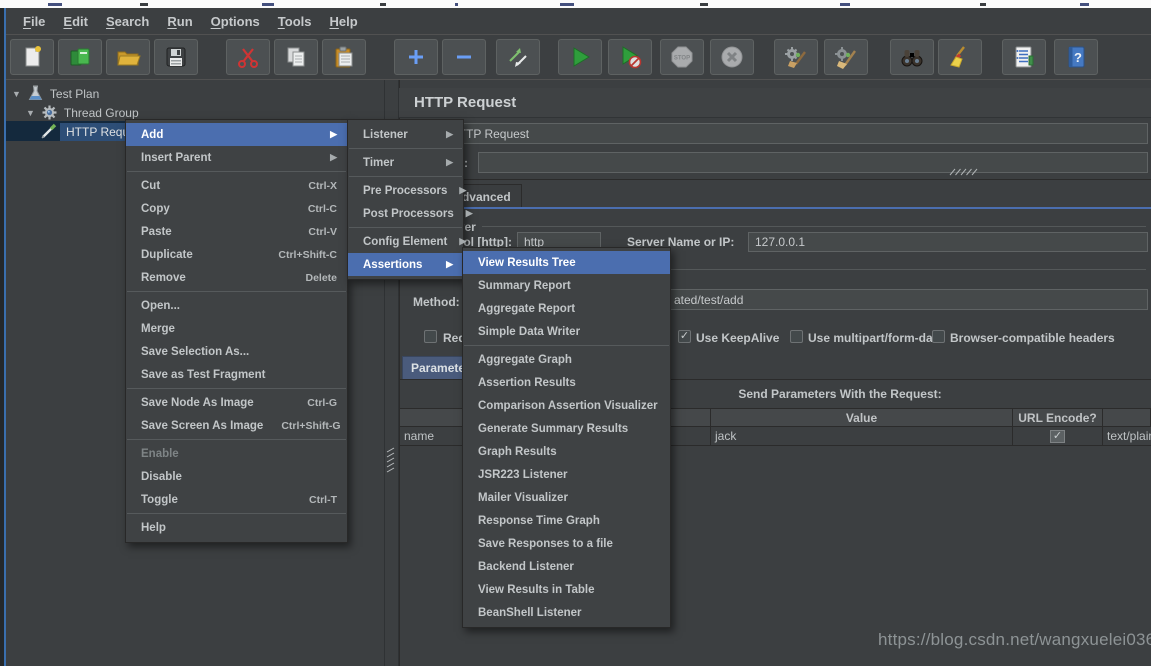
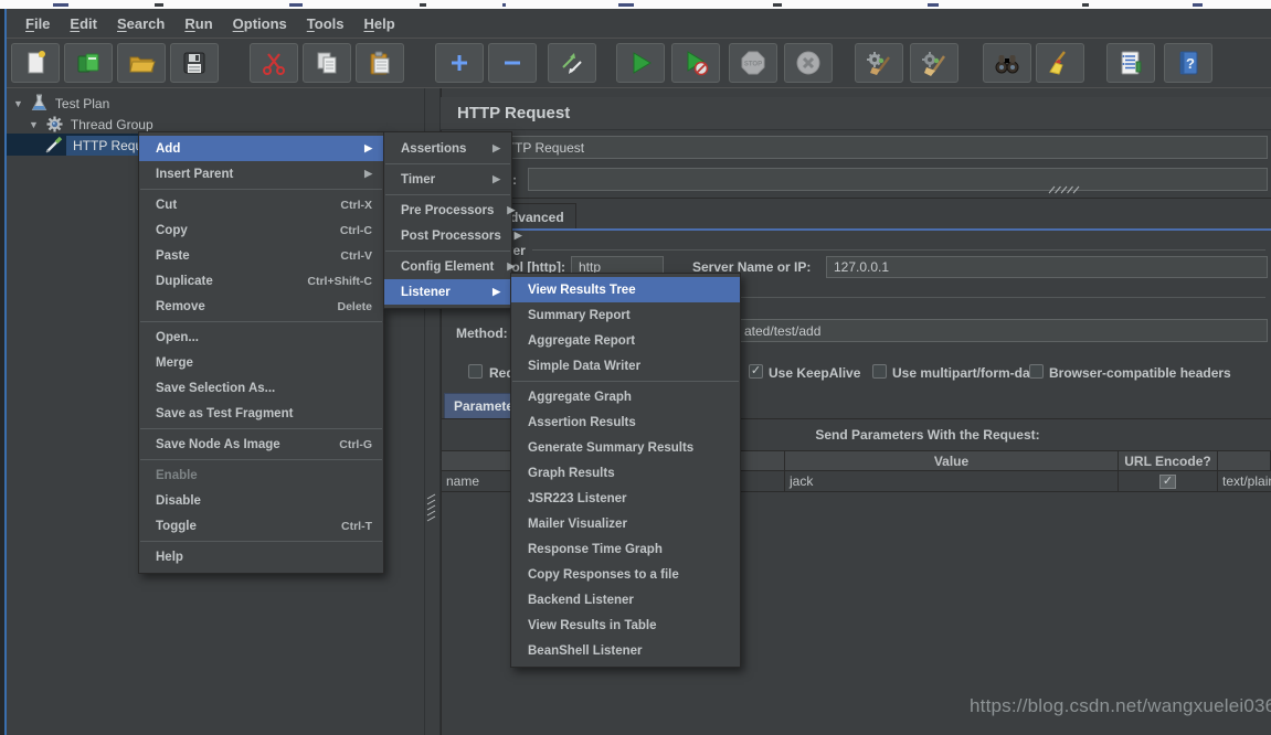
  File
  Edit
  Search
  Run
  Options
  Tools
  Help
  ?
  ▼
  Test Plan
  ▼
  Thread Group
  HTTP Request
  TP Request
  dvanced
  http
  Server Name or IP:
  127.0.0.1
  Method:
  ated/test/add
  ✓
  Use KeepAlive
  Use multipart/form-da
  Browser-compatible headers
  Paramet
  Send Parameters With the Request:
  Value
  URL Encode?
  name
  jack
  ✓
  text/plai
  https://blog.csdn.net/wangxuelei036
  Add
  ▶
  Insert Parent
  ▶
  Cut
  Ctrl-X
  Copy
  Ctrl-C
  Paste
  Ctrl-V
  Duplicate
  Ctrl+Shift-C
  Remove
  Delete
  Open...
  Merge
  Save Selection As...
  Save as Test Fragment
  Save Node As Image
  Ctrl-G
- Save Screen As Image
- Ctrl+Shift-G
  Enable
  Disable
  Toggle
  Ctrl-T
  Help
- Listener
+ Assertions
  ▶
  Timer
  ▶
  Pre Processors
  ▶
  Post Processors
  ▶
  Config Element
  ▶
- Assertions
+ Listener
  ▶
  View Results Tree
  Summary Report
  Aggregate Report
  Simple Data Writer
  Aggregate Graph
  Assertion Results
- Comparison Assertion Visualizer
  Generate Summary Results
  Graph Results
  JSR223 Listener
  Mailer Visualizer
  Response Time Graph
- Save Responses to a file
+ Copy Responses to a file
  Backend Listener
  View Results in Table
  BeanShell Listener
